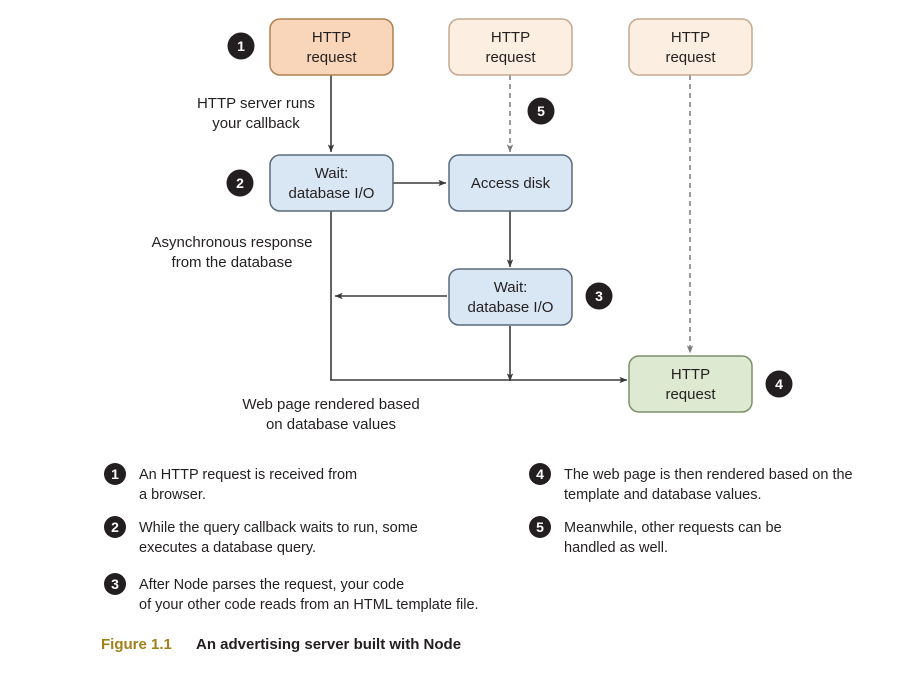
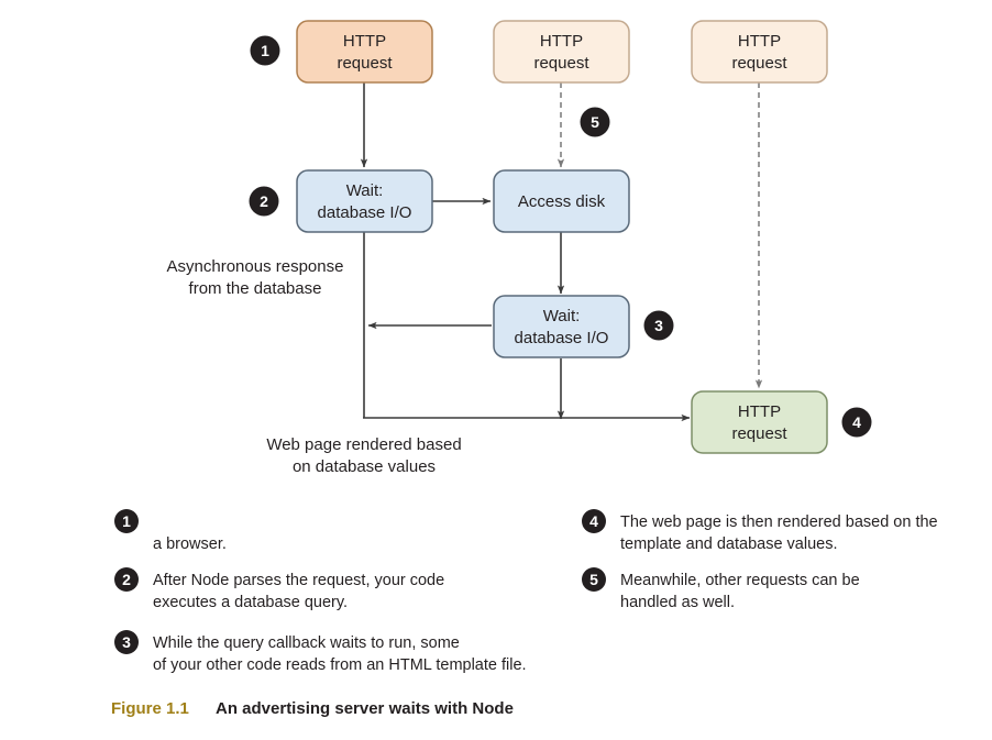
  HTTP
  request
  HTTP
  request
  HTTP
  request
  Wait:
  database I/O
  Access disk
  Wait:
  database I/O
  HTTP
  request
- HTTP server runs
- your callback
  Asynchronous response
  from the database
  Web page rendered based
  on database values
  1
  2
  3
  4
  5
  1
- An HTTP request is received from
  a browser.
  2
- While the query callback waits to run, some
+ After Node parses the request, your code
  executes a database query.
  3
- After Node parses the request, your code
+ While the query callback waits to run, some
  of your other code reads from an HTML template file.
  4
  The web page is then rendered based on the
  template and database values.
  5
  Meanwhile, other requests can be
  handled as well.
  Figure 1.1
- An advertising server built with Node
+ An advertising server waits with Node
